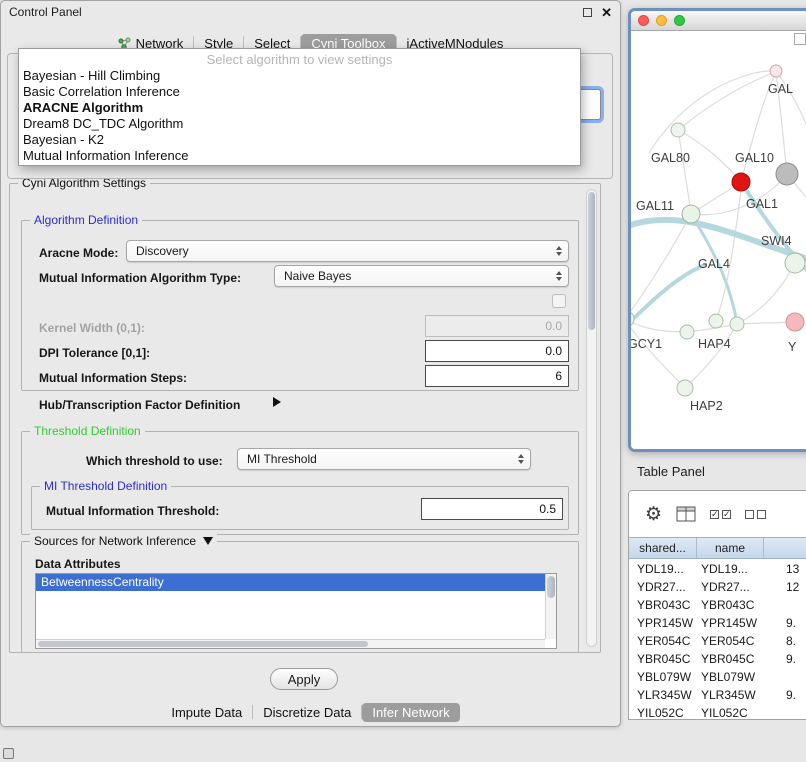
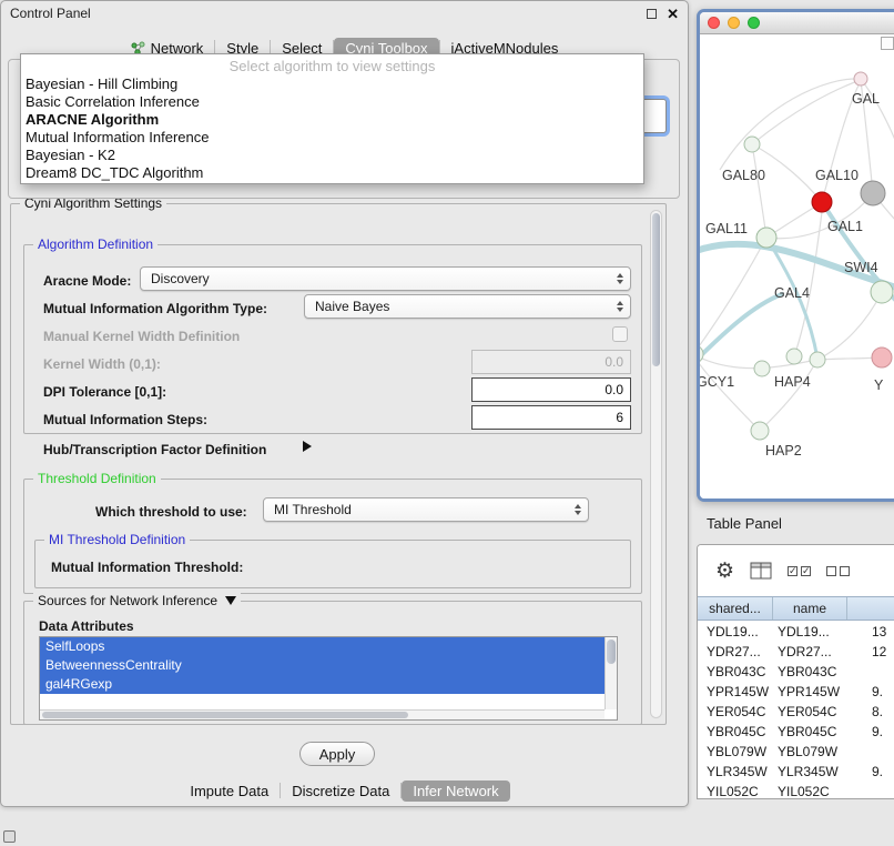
  Control Panel
  ✕
  Network
  Style
  Select
  Cyni Toolbox
  jActiveMNodules
  Select algorithm to view settings
  Bayesian - Hill Climbing
  Basic Correlation Inference
  ARACNE Algorithm
- Dream8 DC_TDC Algorithm
+ Mutual Information Inference
  Bayesian - K2
- Mutual Information Inference
+ Dream8 DC_TDC Algorithm
  Cyni Algorithm Settings
  Algorithm Definition
  Aracne Mode:
  Discovery
  Mutual Information Algorithm Type:
  Naive Bayes
+ Manual Kernel Width Definition
  Kernel Width (0,1):
  0.0
  DPI Tolerance [0,1]:
  0.0
  Mutual Information Steps:
  6
  Hub/Transcription Factor Definition
  Threshold Definition
  Which threshold to use:
  MI Threshold
  MI Threshold Definition
  Mutual Information Threshold:
- 0.5
  Sources for Network Inference
  Data Attributes
+ SelfLoops
  BetweennessCentrality
+ gal4RGexp
  Apply
  Impute Data
  Discretize Data
  Infer Network
  GAL
  GAL80
  GAL10
  GAL11
  GAL1
  SWI4
  GAL4
  GCY1
  HAP4
  Y
  HAP2
  Table Panel
  ⚙
  shared...
  name
  YDL19...
  YDL19...
  13
  YDR27...
  YDR27...
  12
  YBR043C
  YBR043C
  YPR145W
  YPR145W
  9.
  YER054C
  YER054C
  8.
  YBR045C
  YBR045C
  9.
  YBL079W
  YBL079W
  YLR345W
  YLR345W
  9.
  YIL052C
  YIL052C
